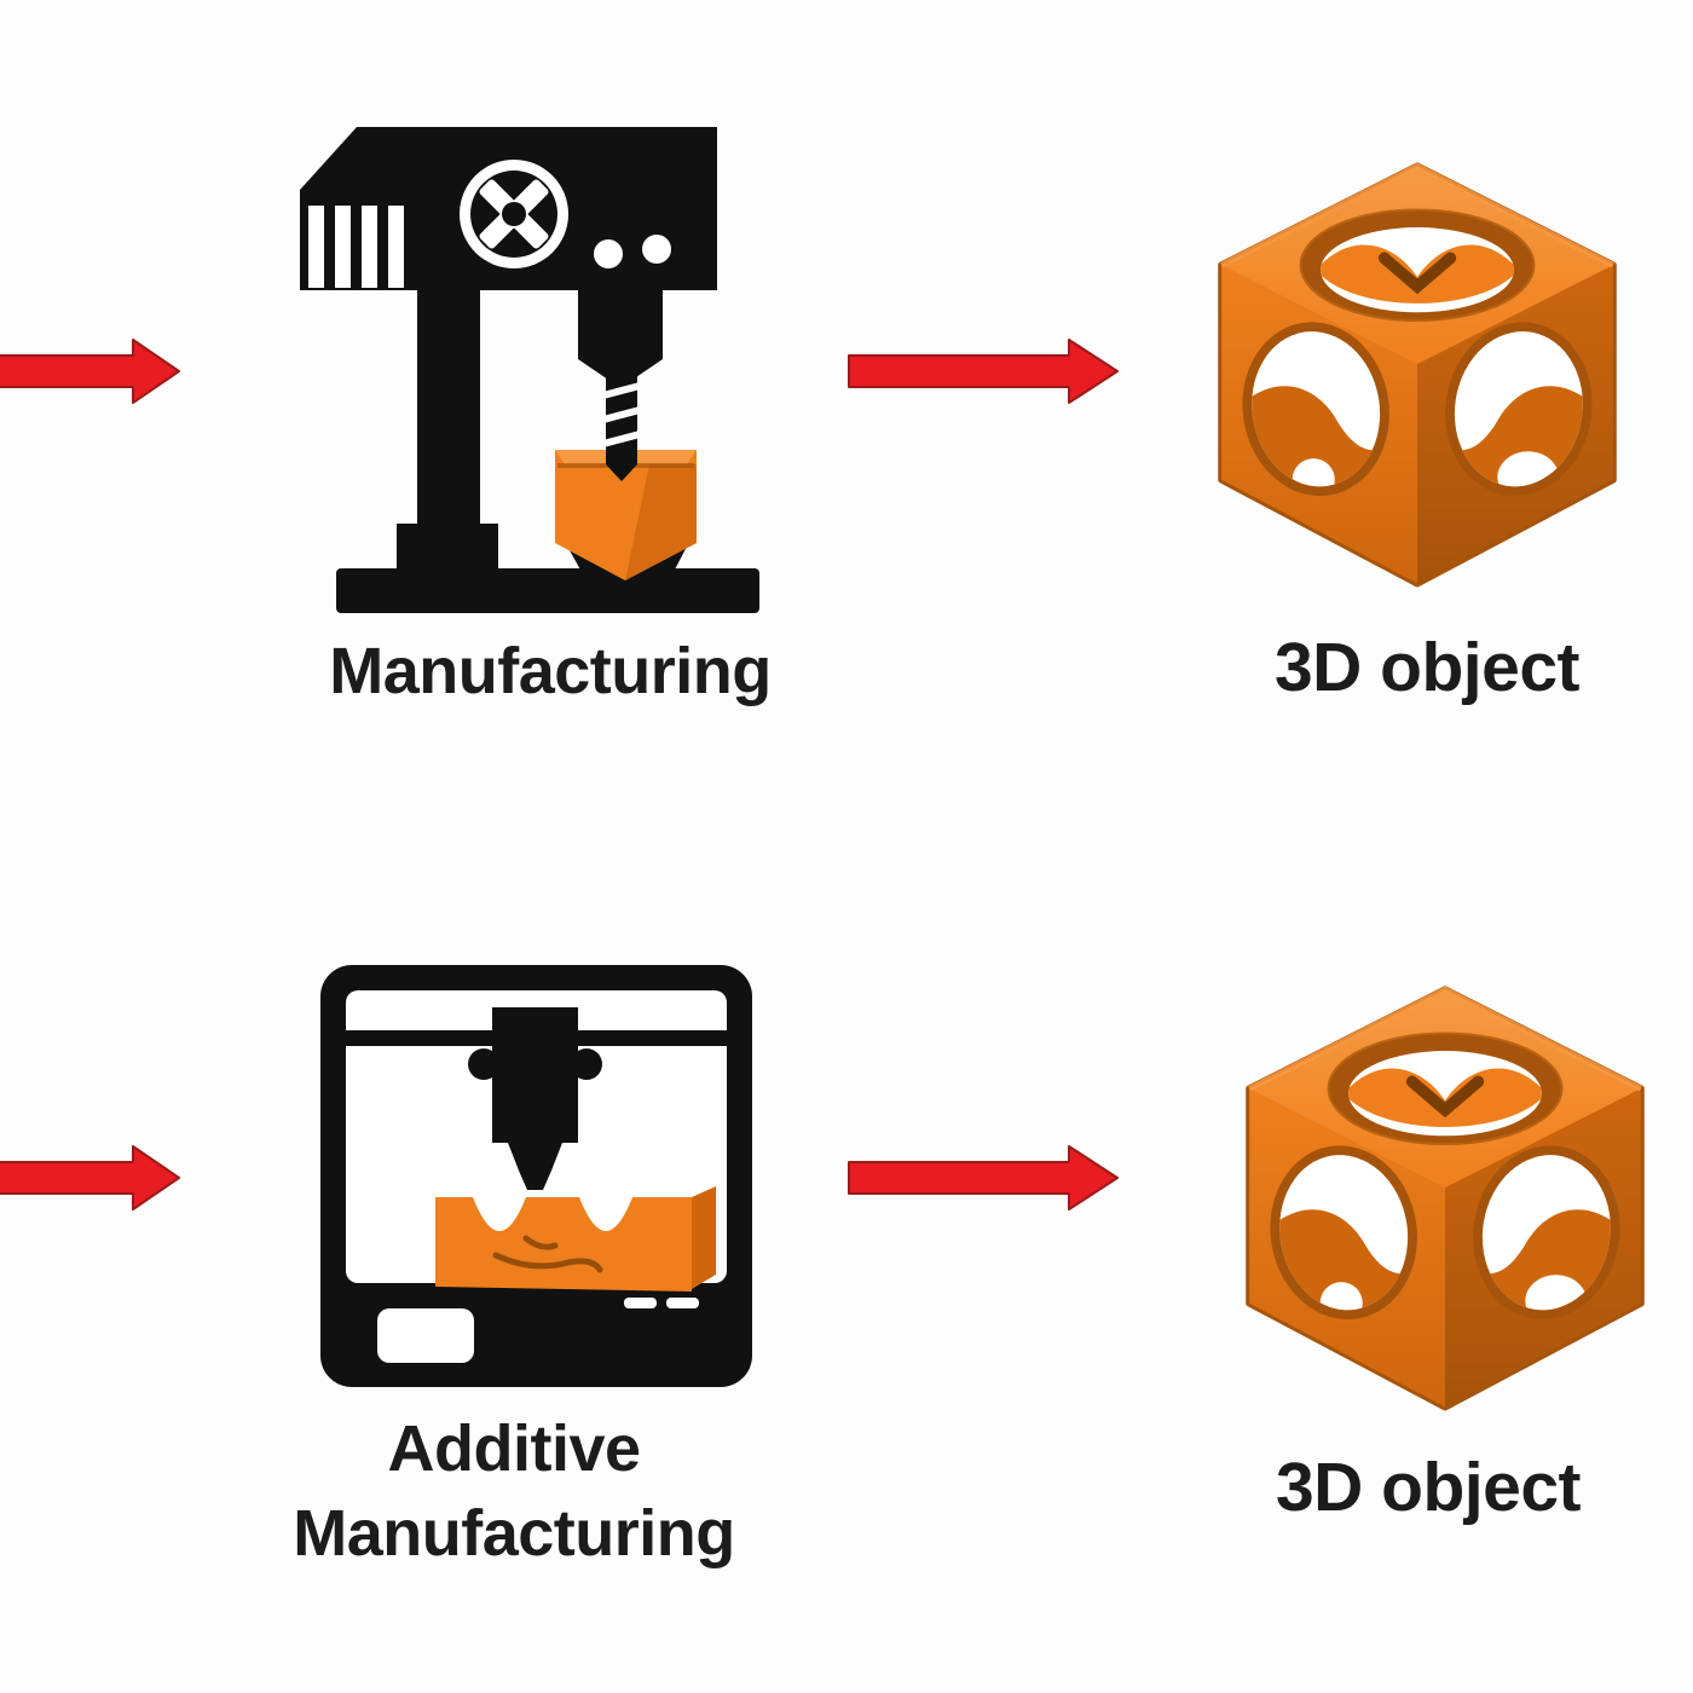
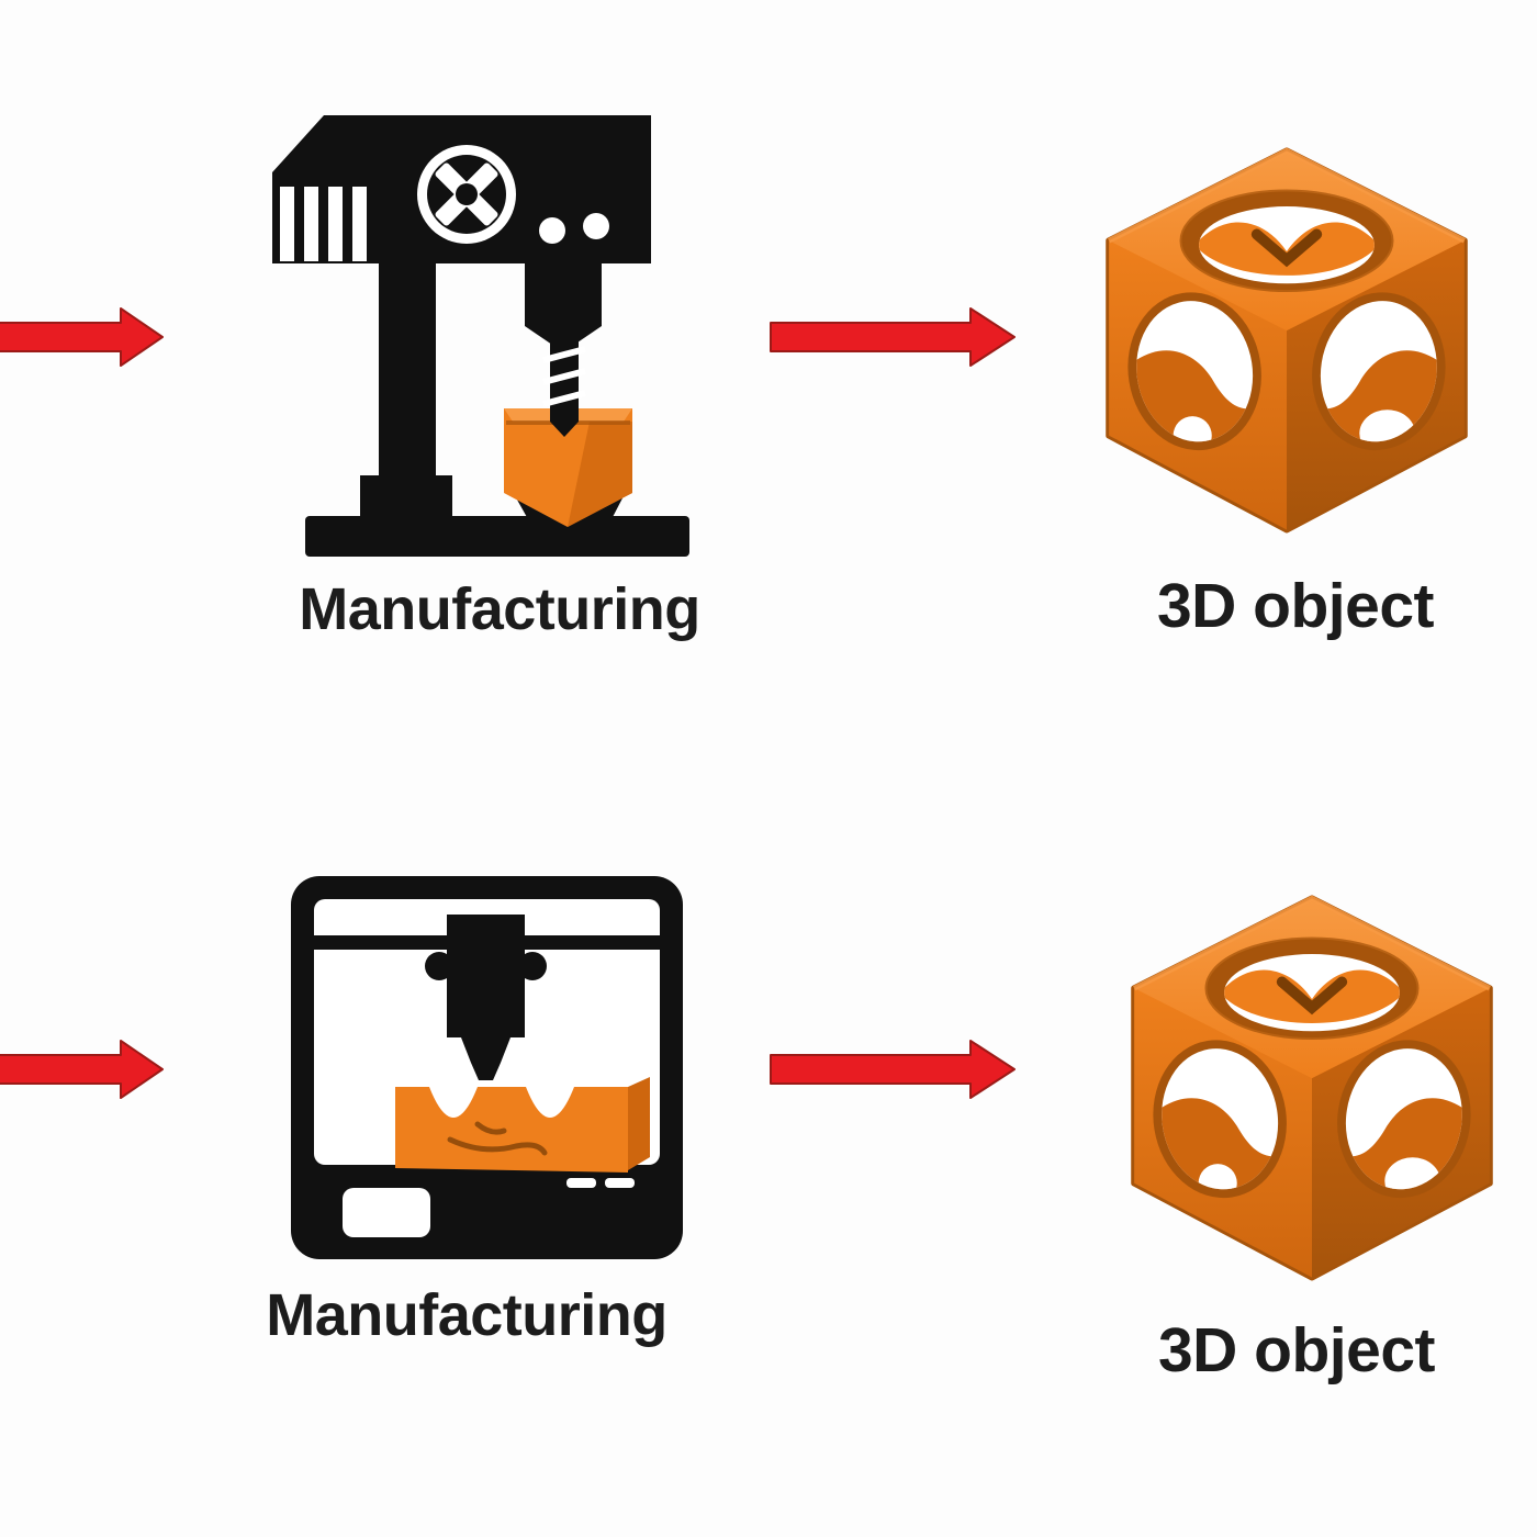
  Manufacturing
  3D object
- Additive
  Manufacturing
  3D object
